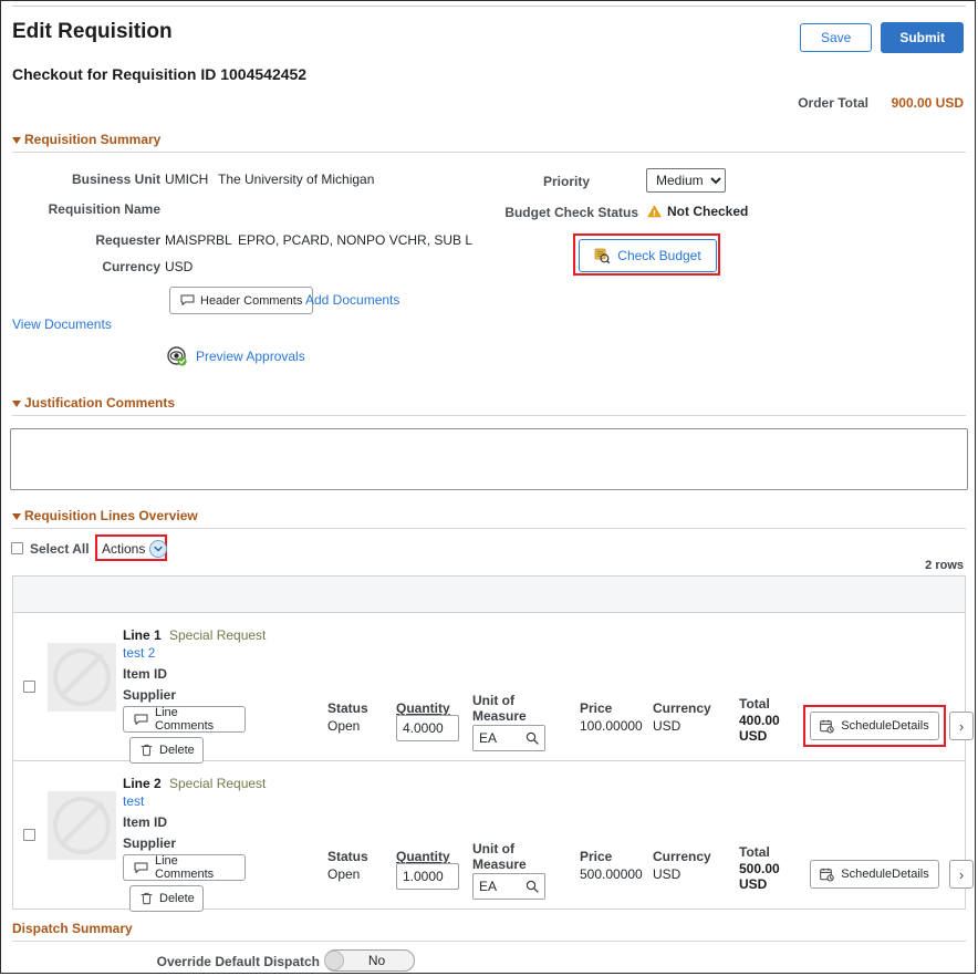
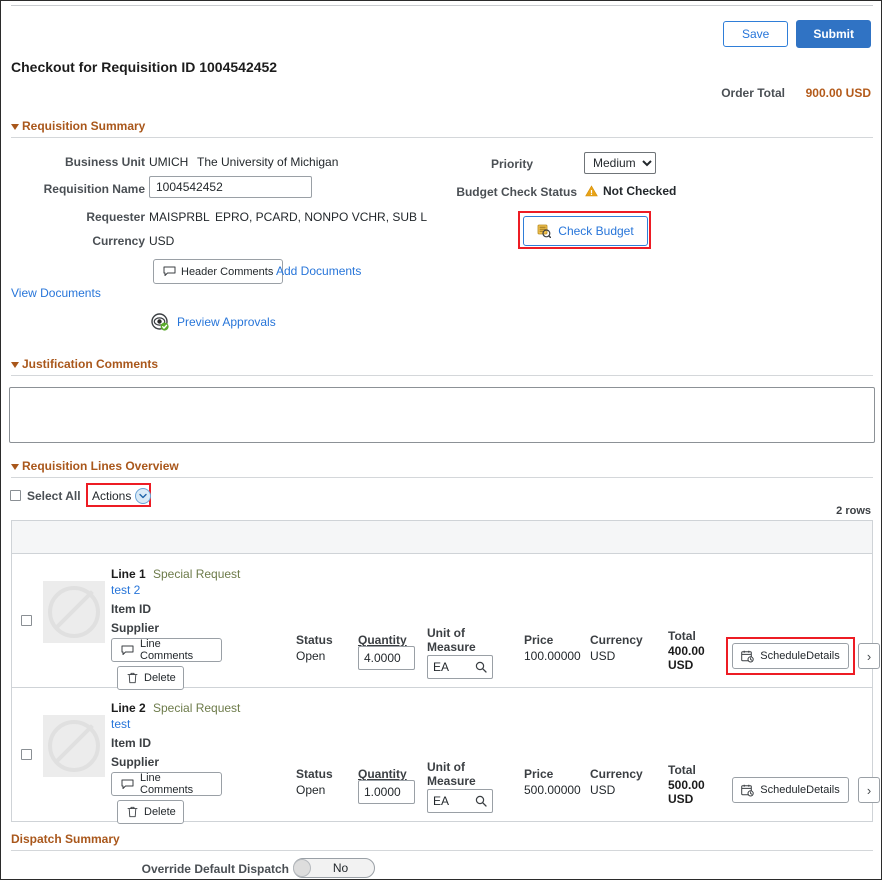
- Edit Requisition
  Save
  Submit
  Checkout for Requisition ID 1004542452
  Order Total
  900.00 USD
  Requisition Summary
  Business Unit
  UMICH
  The University of Michigan
  Requisition Name
+ 1004542452
  Requester
  MAISPRBL
  EPRO, PCARD, NONPO VCHR, SUB L
  Currency
  USD
  Header Comments
  Add Documents
  View Documents
  Preview Approvals
  Priority
  Medium
  Budget Check Status
  Not Checked
  Check Budget
  Justification Comments
  Requisition Lines Overview
  Select All
  Actions
  2 rows
  Line 1
  Special Request
  test 2
  Item ID
  Supplier
  Line Comments
  Delete
  Status
  Open
  Quantity
  4.0000
  Unit of
  Measure
  EA
  Price
  100.00000
  Currency
  USD
  Total
  400.00
  USD
  ScheduleDetails
  ›
  Line 2
  Special Request
  test
  Item ID
  Supplier
  Line Comments
  Delete
  Status
  Open
  Quantity
  1.0000
  Unit of
  Measure
  EA
  Price
  500.00000
  Currency
  USD
  Total
  500.00
  USD
  ScheduleDetails
  ›
  Dispatch Summary
  Override Default Dispatch
  No
